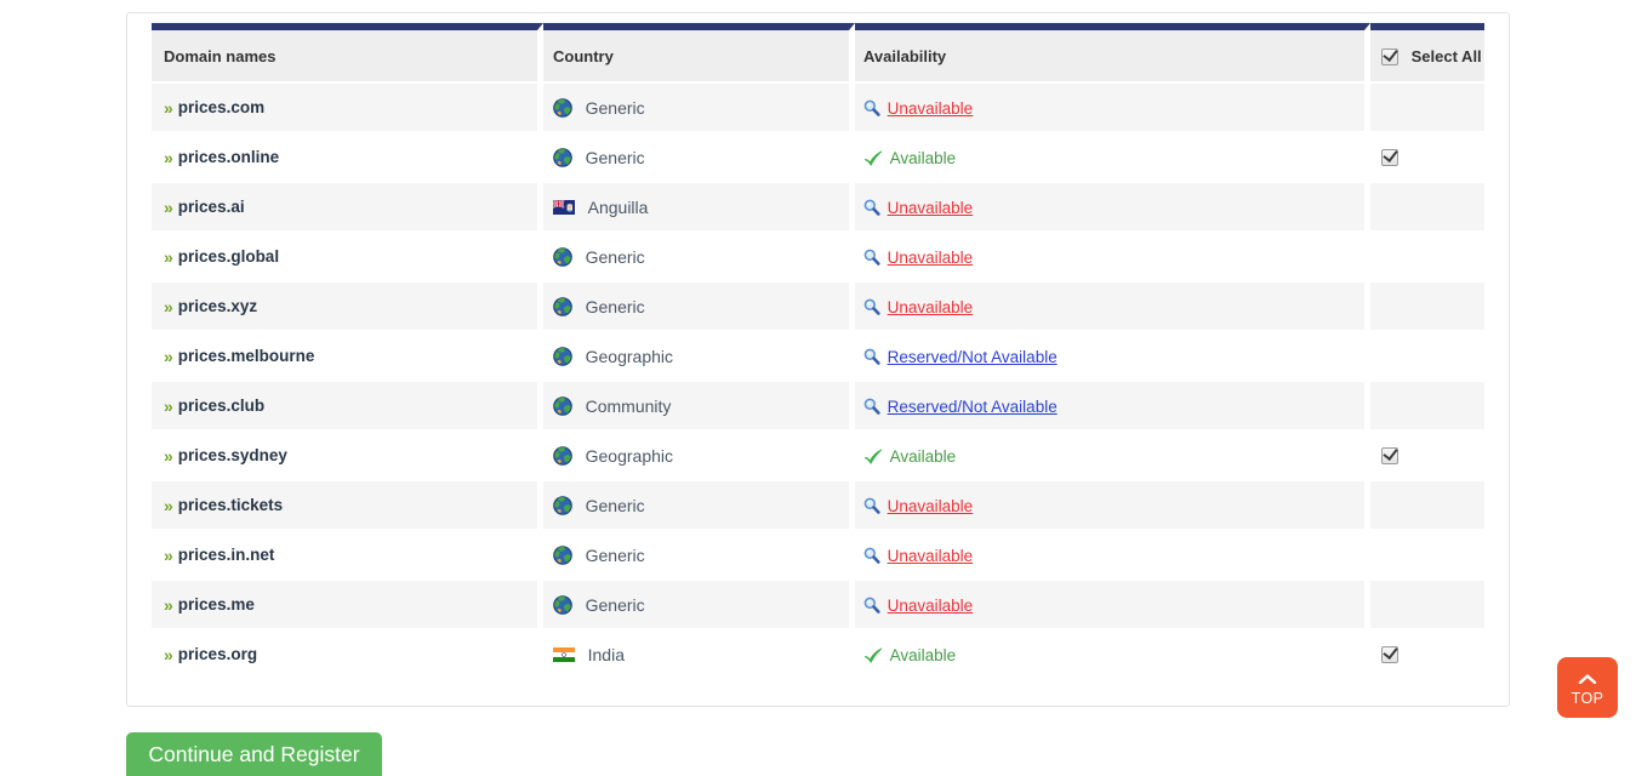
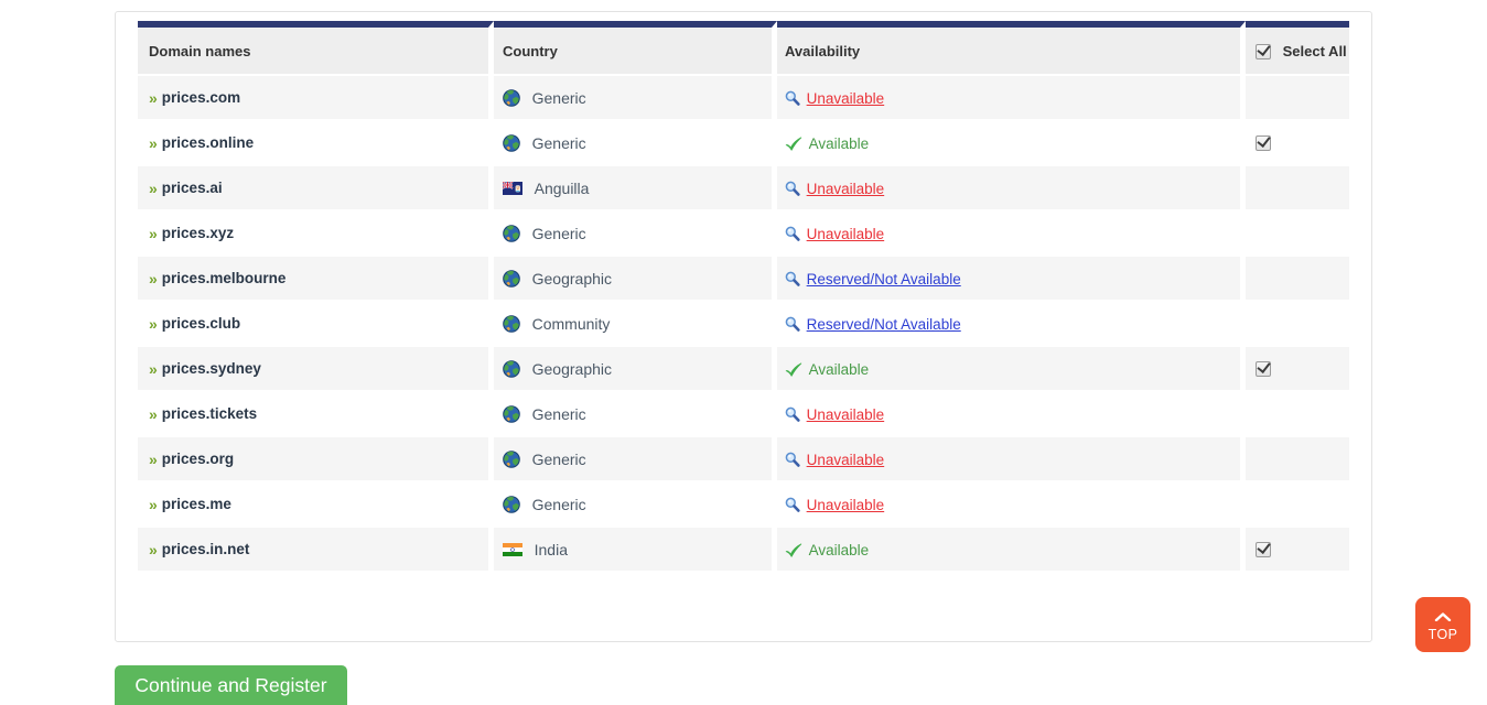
  Domain names	Country	Availability	Select All
  » prices.com	Generic	Unavailable
  » prices.online	Generic	Available
  » prices.ai	Anguilla	Unavailable
- » prices.global	Generic	Unavailable
  » prices.xyz	Generic	Unavailable
  » prices.melbourne	Geographic	Reserved/Not Available
  » prices.club	Community	Reserved/Not Available
  » prices.sydney	Geographic	Available
  » prices.tickets	Generic	Unavailable
- » prices.in.net	Generic	Unavailable
+ » prices.org	Generic	Unavailable
  » prices.me	Generic	Unavailable
- » prices.org	India	Available
+ » prices.in.net	India	Available
  Continue and Register
  TOP
